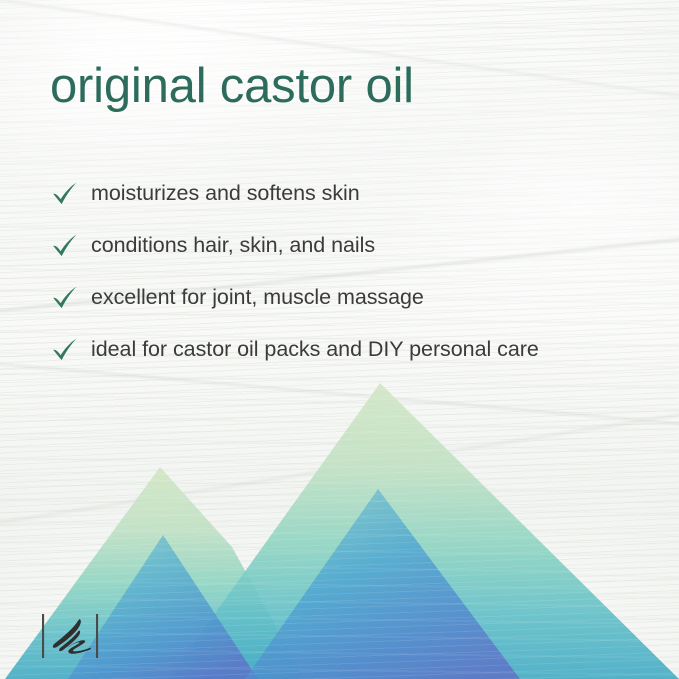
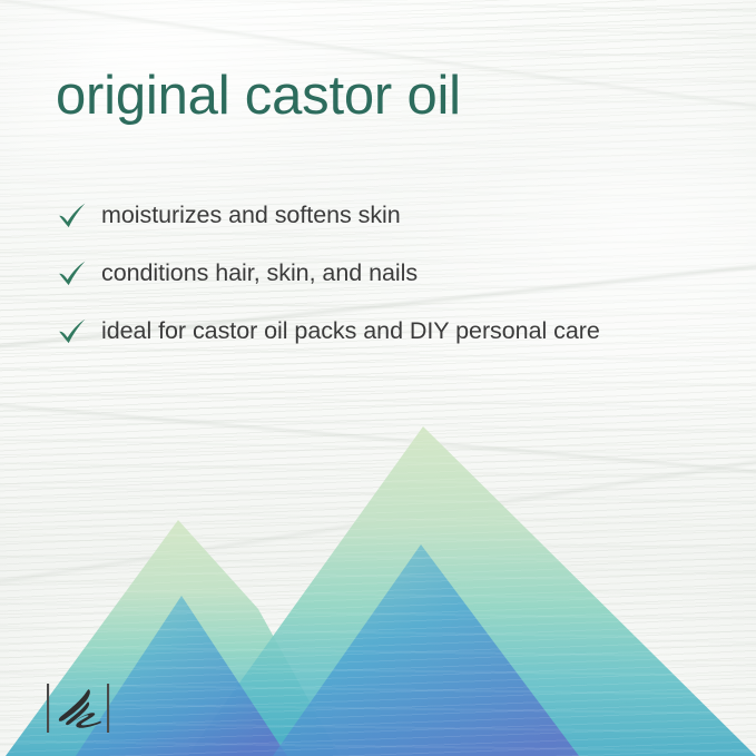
  original castor oil
  moisturizes and softens skin
  conditions hair, skin, and nails
- excellent for joint, muscle massage
  ideal for castor oil packs and DIY personal care
